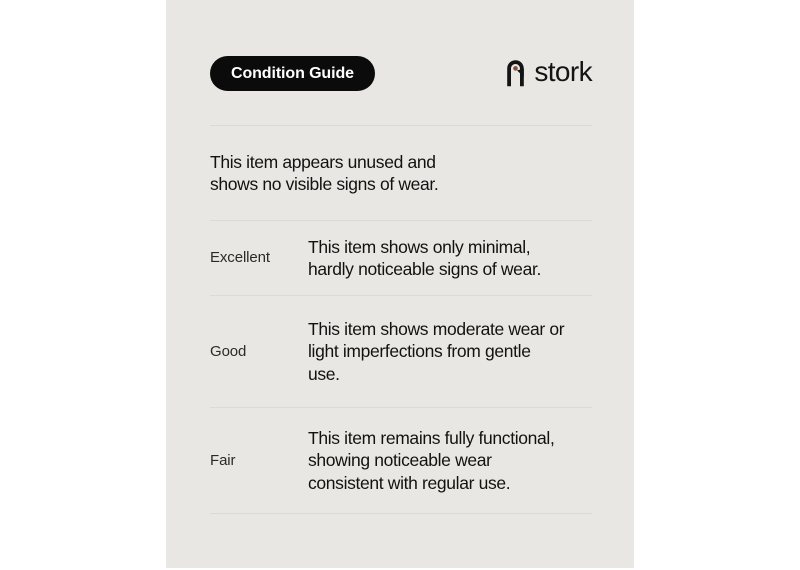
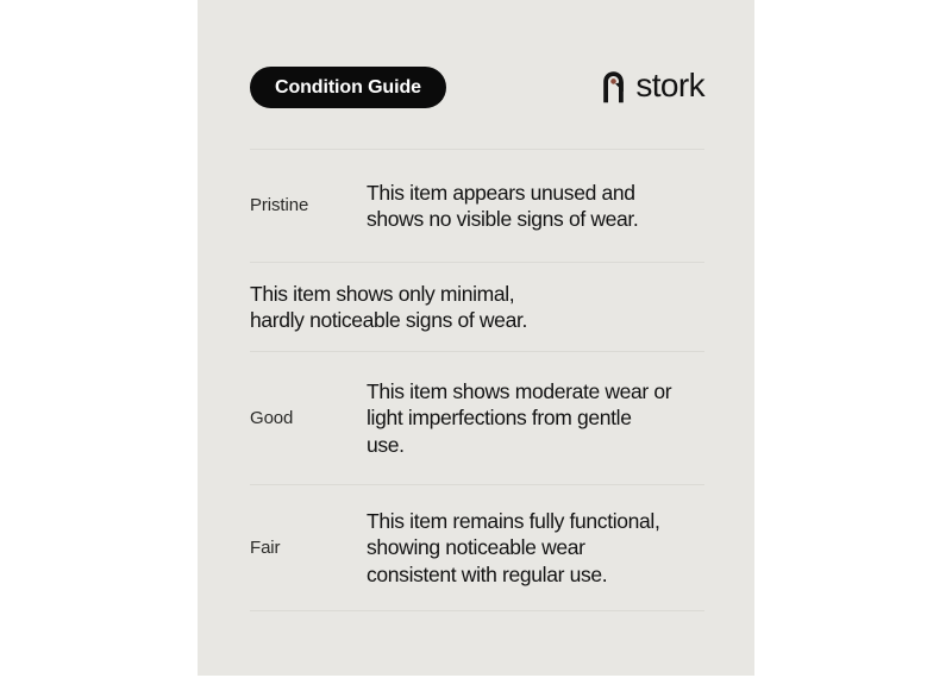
  Condition Guide
  stork
+ Pristine
  This item appears unused and
  shows no visible signs of wear.
- Excellent
  This item shows only minimal,
  hardly noticeable signs of wear.
  Good
  This item shows moderate wear or
  light imperfections from gentle
  use.
  Fair
  This item remains fully functional,
  showing noticeable wear
  consistent with regular use.
